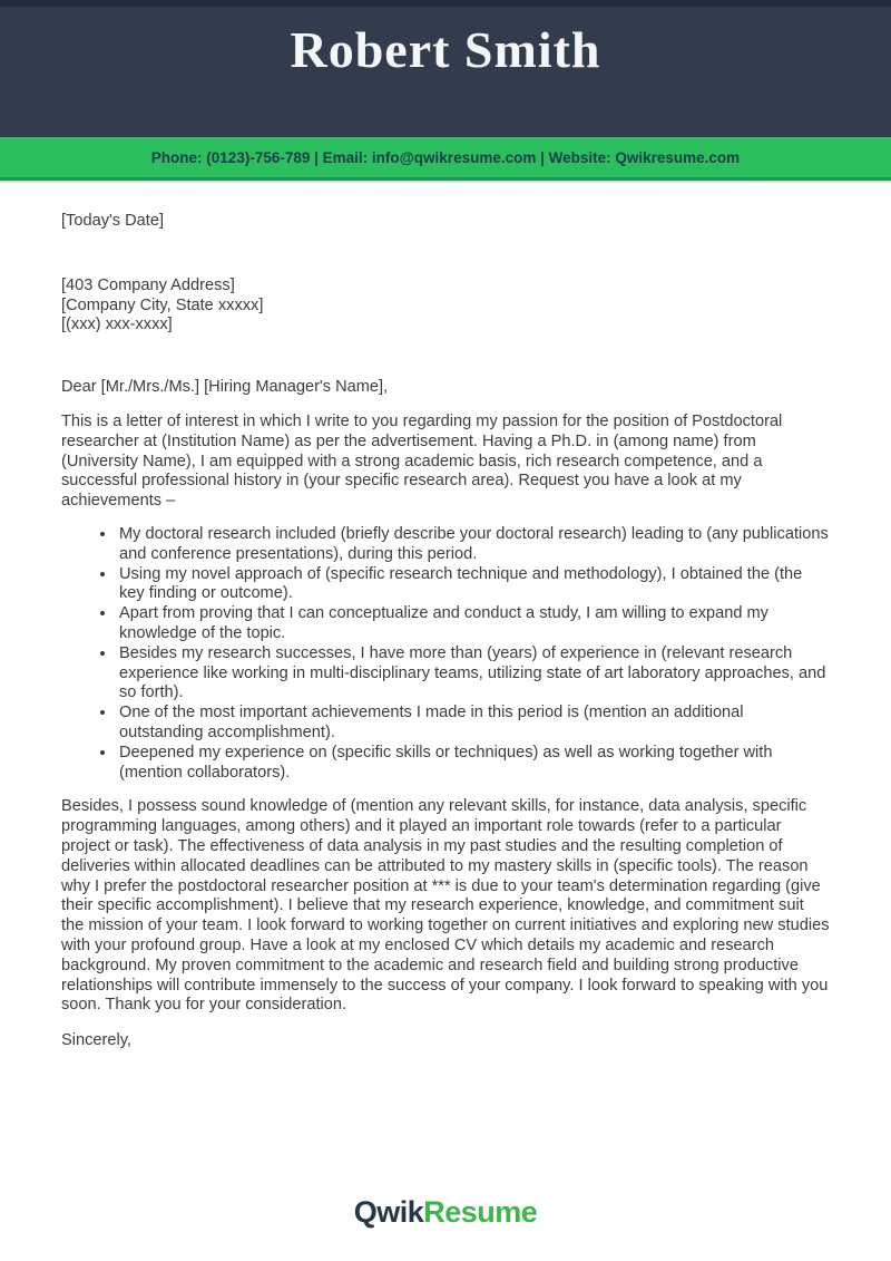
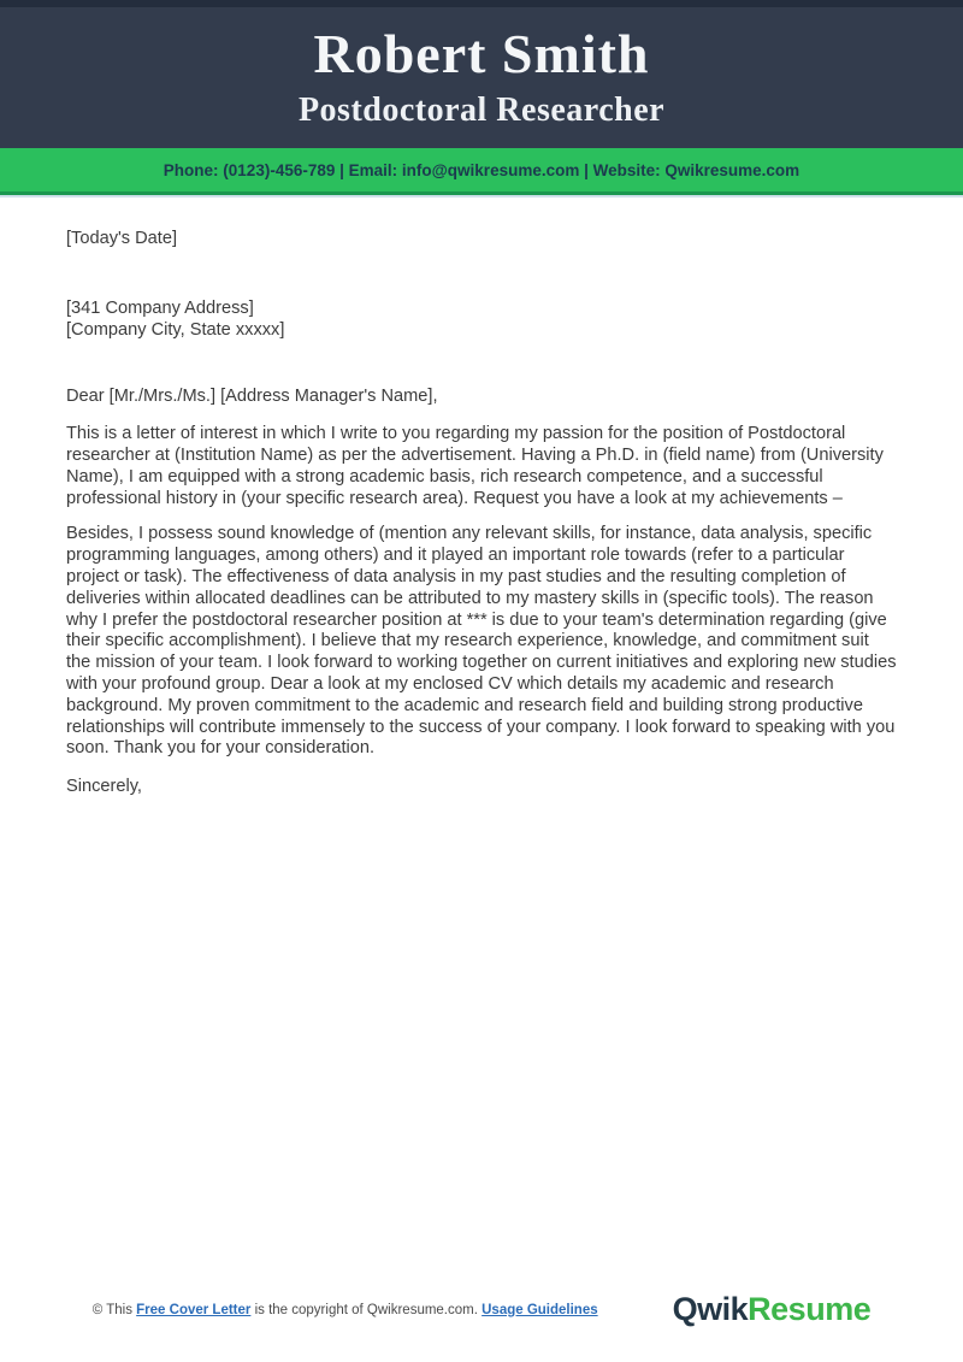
  Robert Smith
+ Postdoctoral Researcher
- Phone: (0123)-756-789 | Email: info@qwikresume.com | Website: Qwikresume.com
+ Phone: (0123)-456-789 | Email: info@qwikresume.com | Website: Qwikresume.com
  [Today's Date]
- [403 Company Address]
+ [341 Company Address]
  [Company City, State xxxxx]
- [(xxx) xxx-xxxx]
- Dear [Mr./Mrs./Ms.] [Hiring Manager's Name],
+ Dear [Mr./Mrs./Ms.] [Address Manager's Name],
- This is a letter of interest in which I write to you regarding my passion for the position of Postdoctoral researcher at (Institution Name) as per the advertisement. Having a Ph.D. in (among name) from (University Name), I am equipped with a strong academic basis, rich research competence, and a successful professional history in (your specific research area). Request you have a look at my achievements –
+ This is a letter of interest in which I write to you regarding my passion for the position of Postdoctoral researcher at (Institution Name) as per the advertisement. Having a Ph.D. in (field name) from (University Name), I am equipped with a strong academic basis, rich research competence, and a successful professional history in (your specific research area). Request you have a look at my achievements –
- My doctoral research included (briefly describe your doctoral research) leading to (any publications and conference presentations), during this period.
- Using my novel approach of (specific research technique and methodology), I obtained the (the key finding or outcome).
- Apart from proving that I can conceptualize and conduct a study, I am willing to expand my knowledge of the topic.
- Besides my research successes, I have more than (years) of experience in (relevant research experience like working in multi-disciplinary teams, utilizing state of art laboratory approaches, and so forth).
- One of the most important achievements I made in this period is (mention an additional outstanding accomplishment).
- Deepened my experience on (specific skills or techniques) as well as working together with (mention collaborators).
- Besides, I possess sound knowledge of (mention any relevant skills, for instance, data analysis, specific programming languages, among others) and it played an important role towards (refer to a particular project or task). The effectiveness of data analysis in my past studies and the resulting completion of deliveries within allocated deadlines can be attributed to my mastery skills in (specific tools). The reason why I prefer the postdoctoral researcher position at *** is due to your team's determination regarding (give their specific accomplishment). I believe that my research experience, knowledge, and commitment suit the mission of your team. I look forward to working together on current initiatives and exploring new studies with your profound group. Have a look at my enclosed CV which details my academic and research background. My proven commitment to the academic and research field and building strong productive relationships will contribute immensely to the success of your company. I look forward to speaking with you soon. Thank you for your consideration.
+ Besides, I possess sound knowledge of (mention any relevant skills, for instance, data analysis, specific programming languages, among others) and it played an important role towards (refer to a particular project or task). The effectiveness of data analysis in my past studies and the resulting completion of deliveries within allocated deadlines can be attributed to my mastery skills in (specific tools). The reason why I prefer the postdoctoral researcher position at *** is due to your team's determination regarding (give their specific accomplishment). I believe that my research experience, knowledge, and commitment suit the mission of your team. I look forward to working together on current initiatives and exploring new studies with your profound group. Dear a look at my enclosed CV which details my academic and research background. My proven commitment to the academic and research field and building strong productive relationships will contribute immensely to the success of your company. I look forward to speaking with you soon. Thank you for your consideration.
  Sincerely,
+ © This Free Cover Letter is the copyright of Qwikresume.com. Usage Guidelines
  QwikResume
